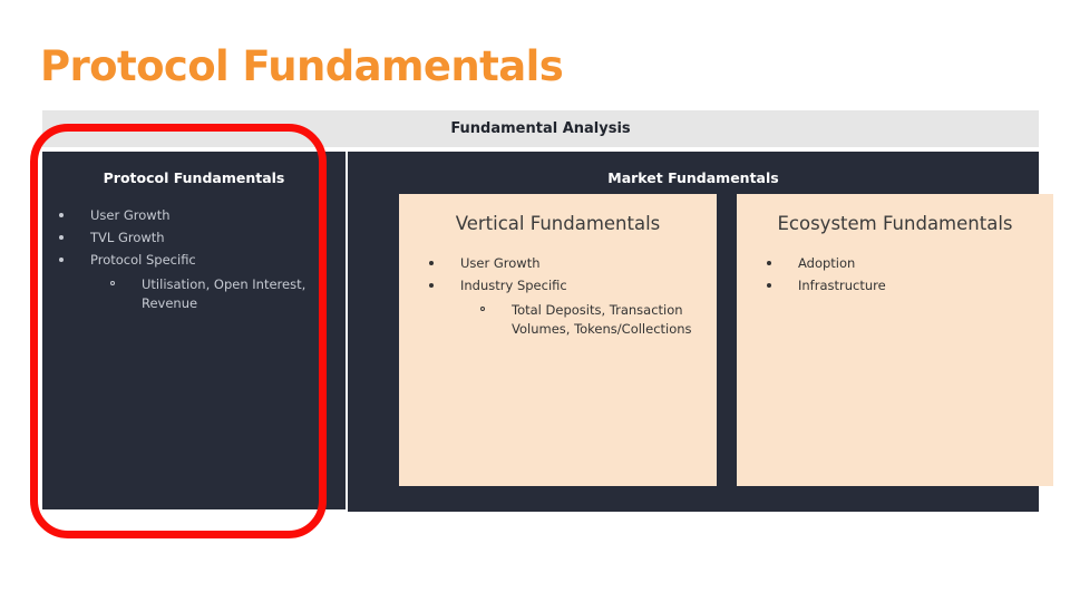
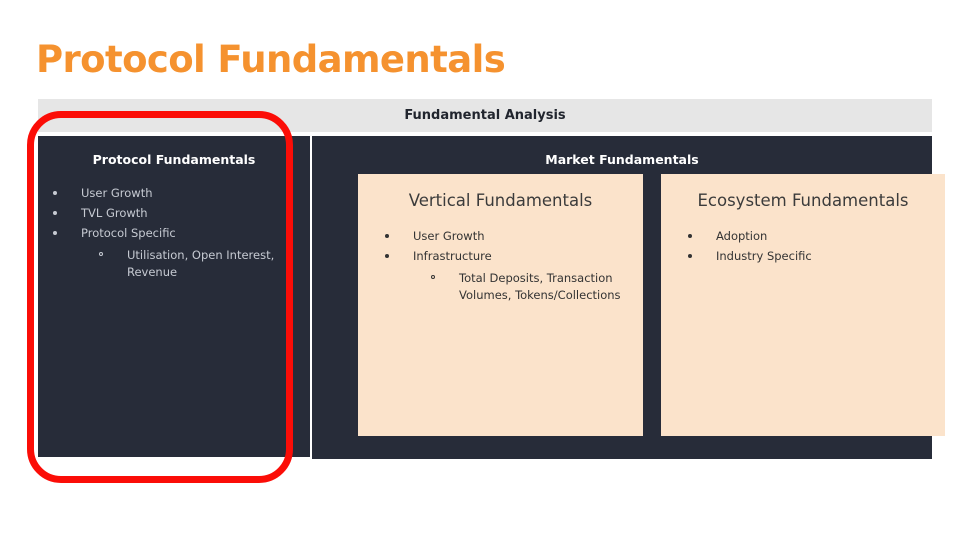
  Protocol Fundamentals
  Fundamental Analysis
  Protocol Fundamentals
  User Growth
  TVL Growth
  Protocol Specific
  Utilisation, Open Interest, Revenue
  Market Fundamentals
  Vertical Fundamentals
  User Growth
- Industry Specific
+ Infrastructure
  Total Deposits, Transaction Volumes, Tokens/Collections
  Ecosystem Fundamentals
  Adoption
- Infrastructure
+ Industry Specific
